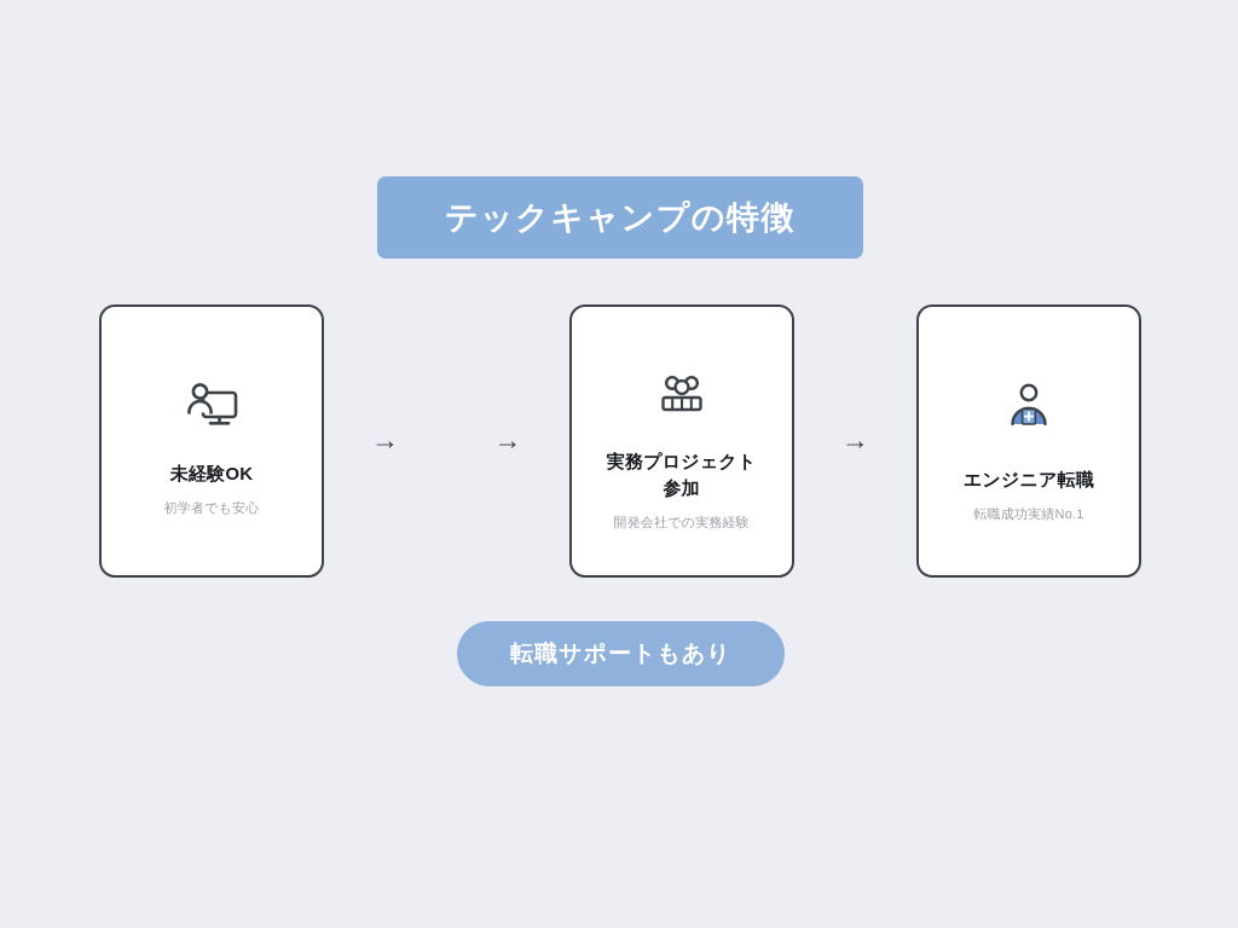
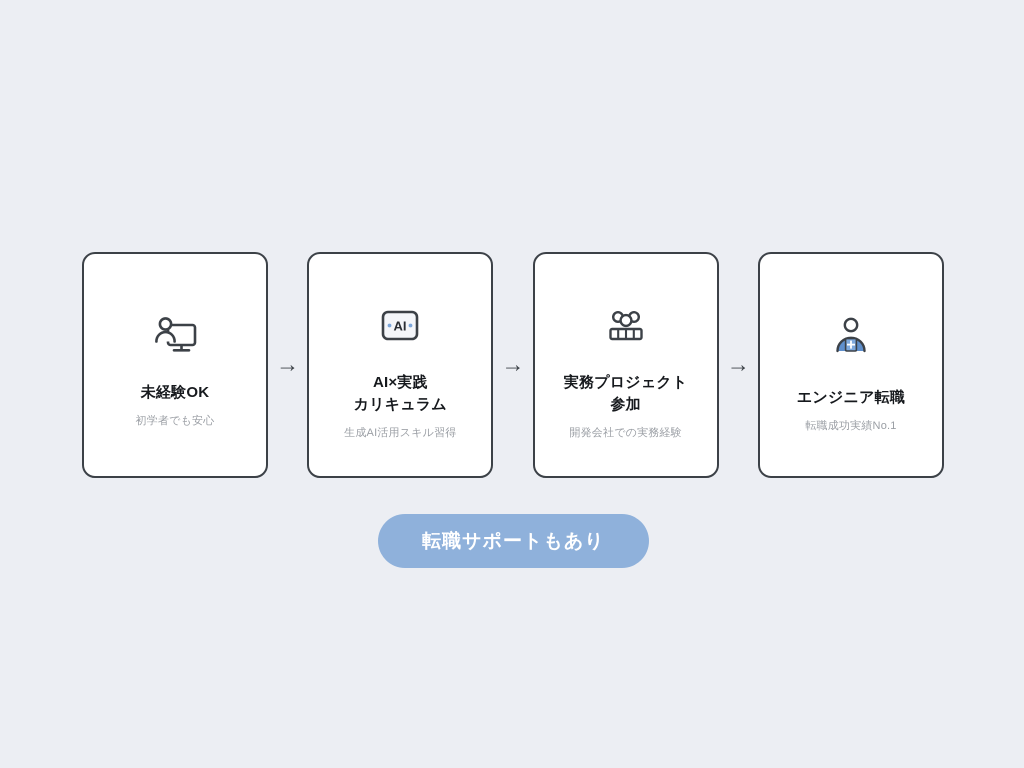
- テックキャンプの特徴
  未経験OK
  初学者でも安心
  →
+ AI
+ AI×実践
+ カリキュラム
+ 生成AI活用スキル習得
  →
  実務プロジェクト
  参加
  開発会社での実務経験
  →
  エンジニア転職
  転職成功実績No.1
  転職サポートもあり
